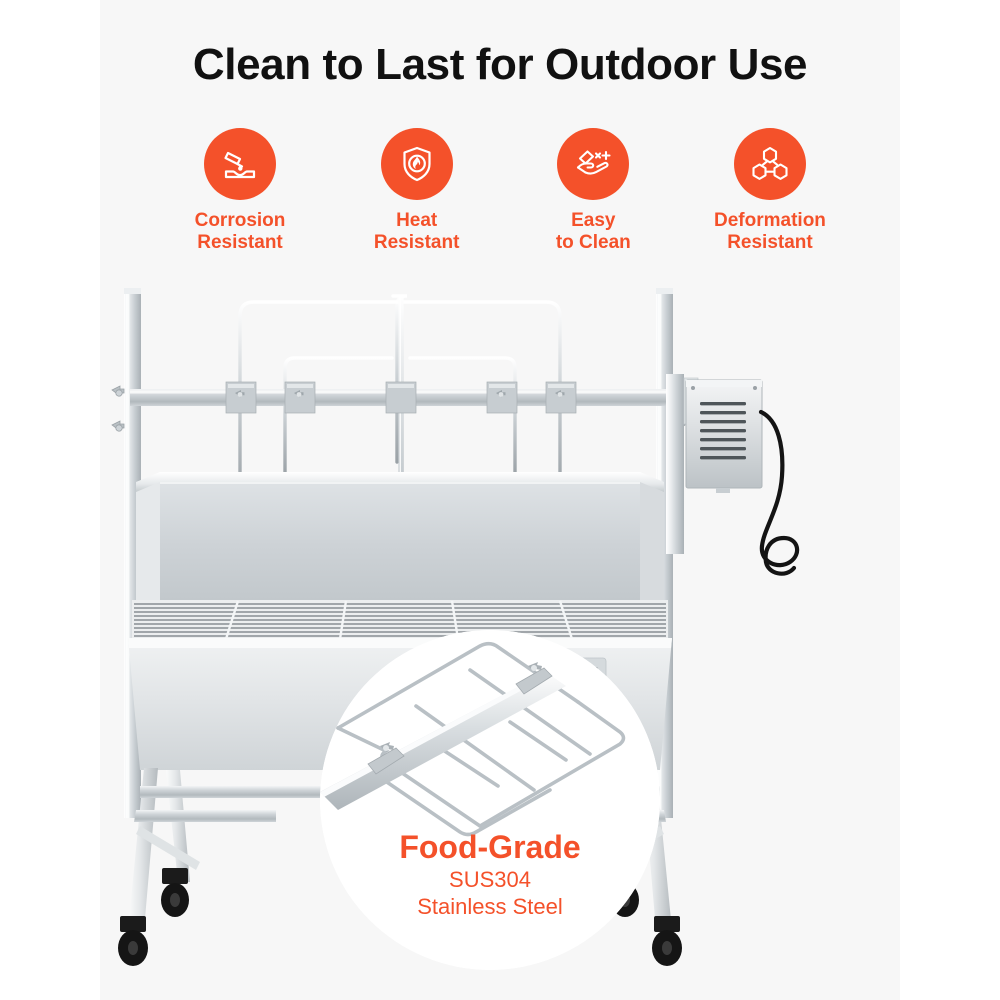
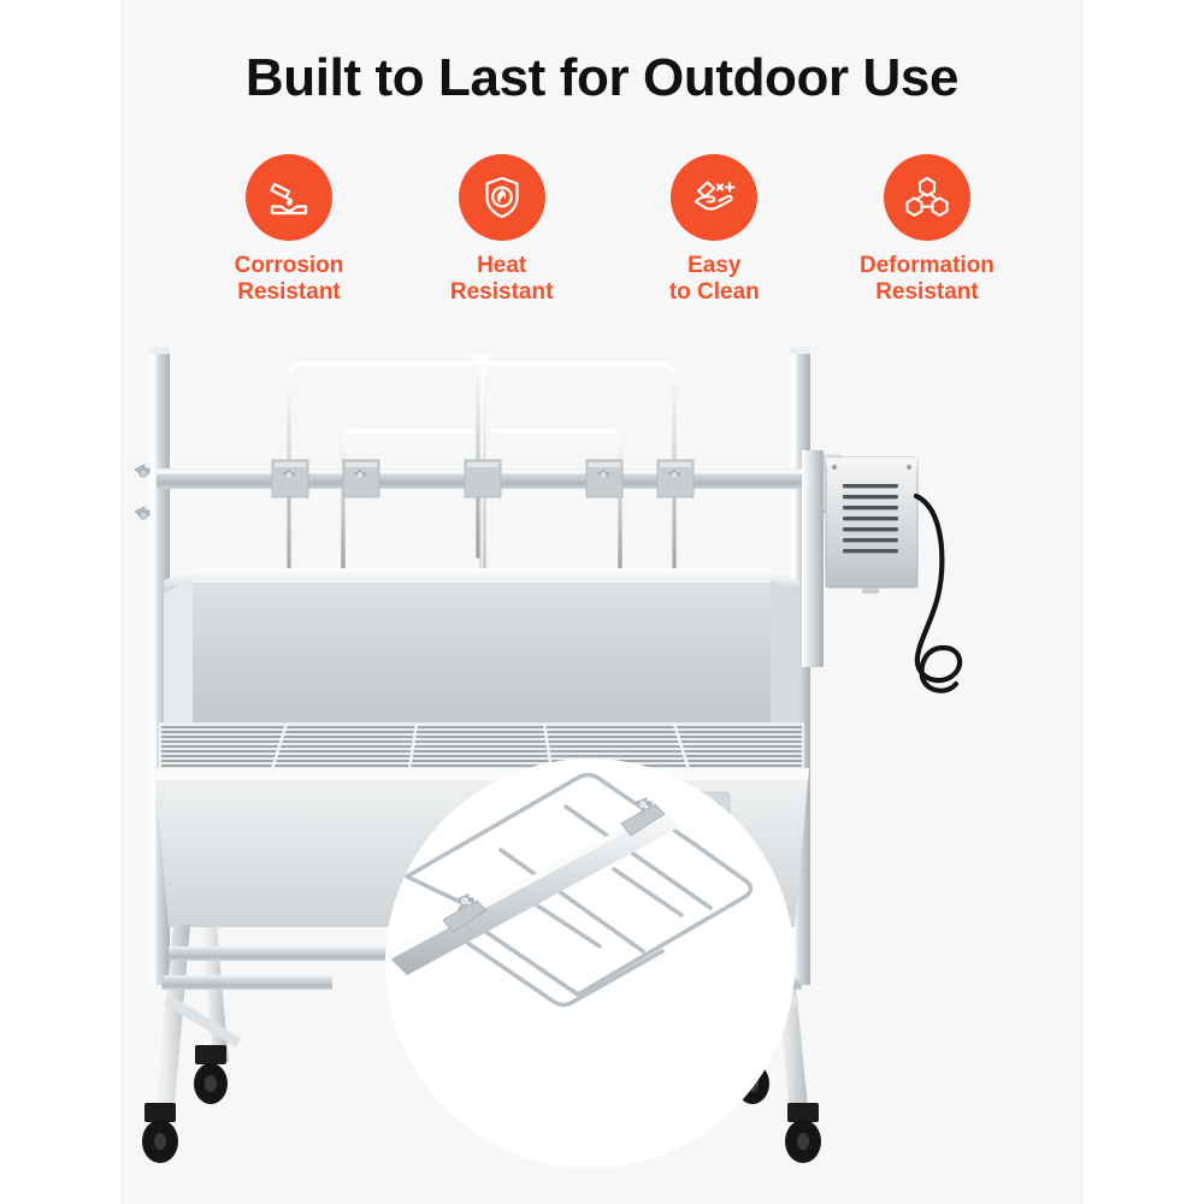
- Clean to Last for Outdoor Use
+ Built to Last for Outdoor Use
  Corrosion
  Resistant
  Heat
  Resistant
  Easy
  to Clean
  Deformation
  Resistant
- Food-Grade
- SUS304
- Stainless Steel
